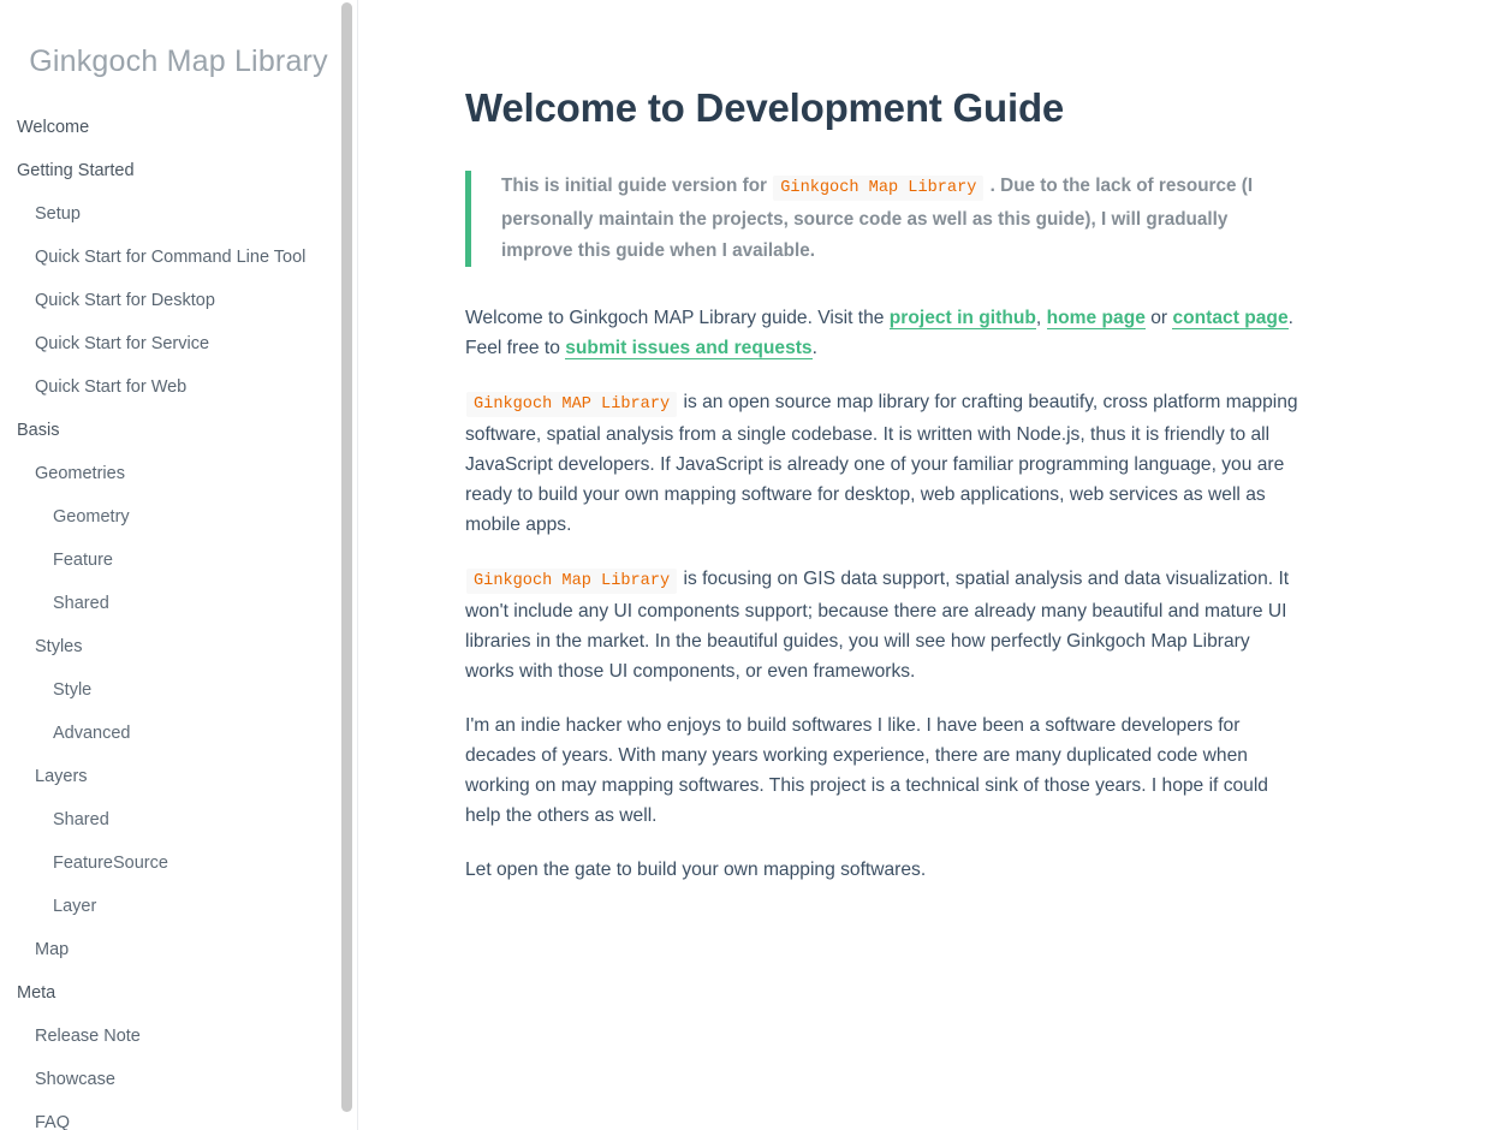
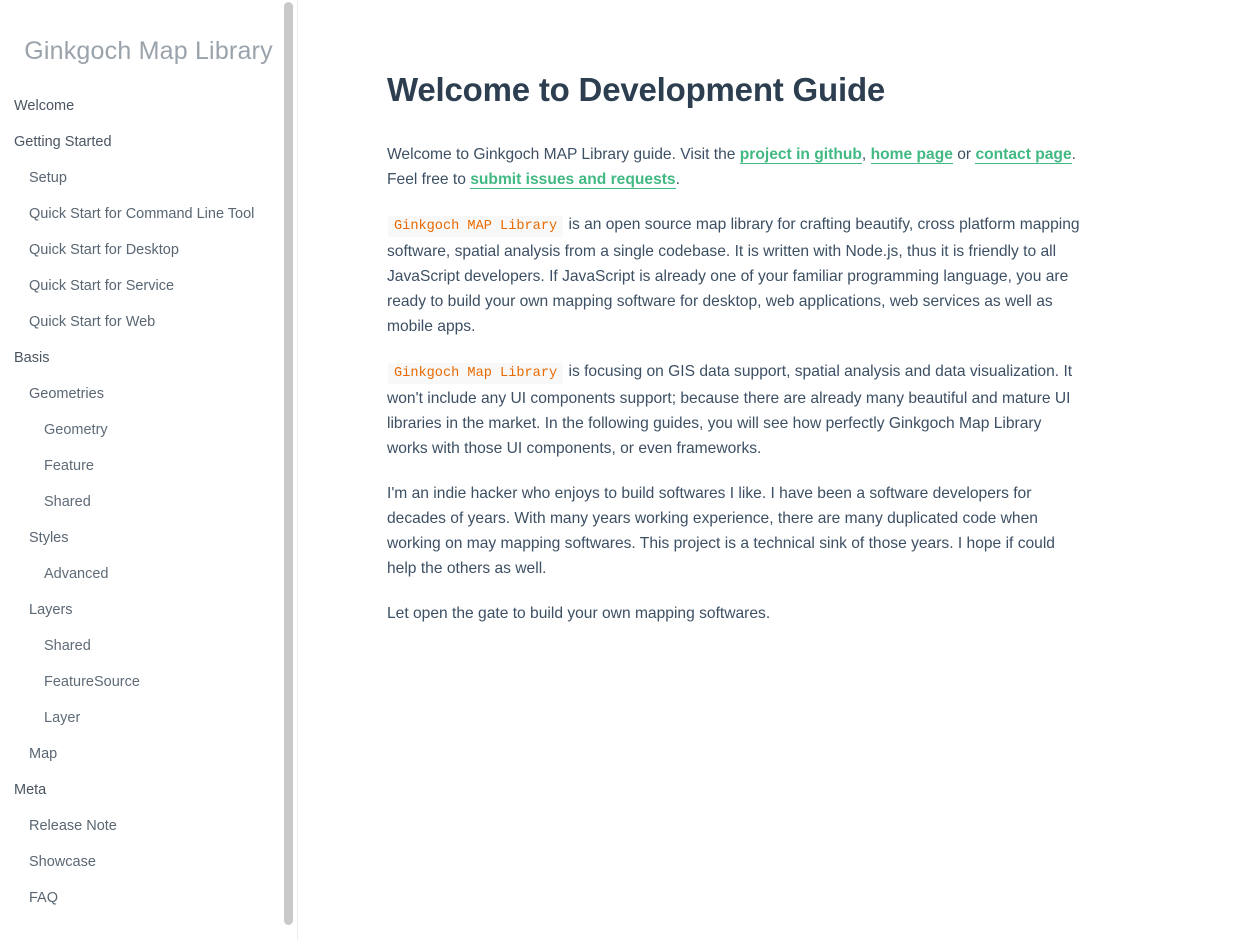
  Ginkgoch Map Library
  Welcome
  Getting Started
  Setup
  Quick Start for Command Line Tool
  Quick Start for Desktop
  Quick Start for Service
  Quick Start for Web
  Basis
  Geometries
  Geometry
  Feature
  Shared
  Styles
- Style
  Advanced
  Layers
  Shared
  FeatureSource
  Layer
  Map
  Meta
  Release Note
  Showcase
  FAQ
  Welcome to Development Guide
- This is initial guide version for Ginkgoch Map Library . Due to the lack of resource (I personally maintain the projects, source code as well as this guide), I will gradually improve this guide when I available.
  Welcome to Ginkgoch MAP Library guide. Visit the project in github, home page or contact page. Feel free to submit issues and requests.
  Ginkgoch MAP Library is an open source map library for crafting beautify, cross platform mapping software, spatial analysis from a single codebase. It is written with Node.js, thus it is friendly to all JavaScript developers. If JavaScript is already one of your familiar programming language, you are ready to build your own mapping software for desktop, web applications, web services as well as mobile apps.
- Ginkgoch Map Library is focusing on GIS data support, spatial analysis and data visualization. It won't include any UI components support; because there are already many beautiful and mature UI libraries in the market. In the beautiful guides, you will see how perfectly Ginkgoch Map Library works with those UI components, or even frameworks.
+ Ginkgoch Map Library is focusing on GIS data support, spatial analysis and data visualization. It won't include any UI components support; because there are already many beautiful and mature UI libraries in the market. In the following guides, you will see how perfectly Ginkgoch Map Library works with those UI components, or even frameworks.
  I'm an indie hacker who enjoys to build softwares I like. I have been a software developers for decades of years. With many years working experience, there are many duplicated code when working on may mapping softwares. This project is a technical sink of those years. I hope if could help the others as well.
  Let open the gate to build your own mapping softwares.
